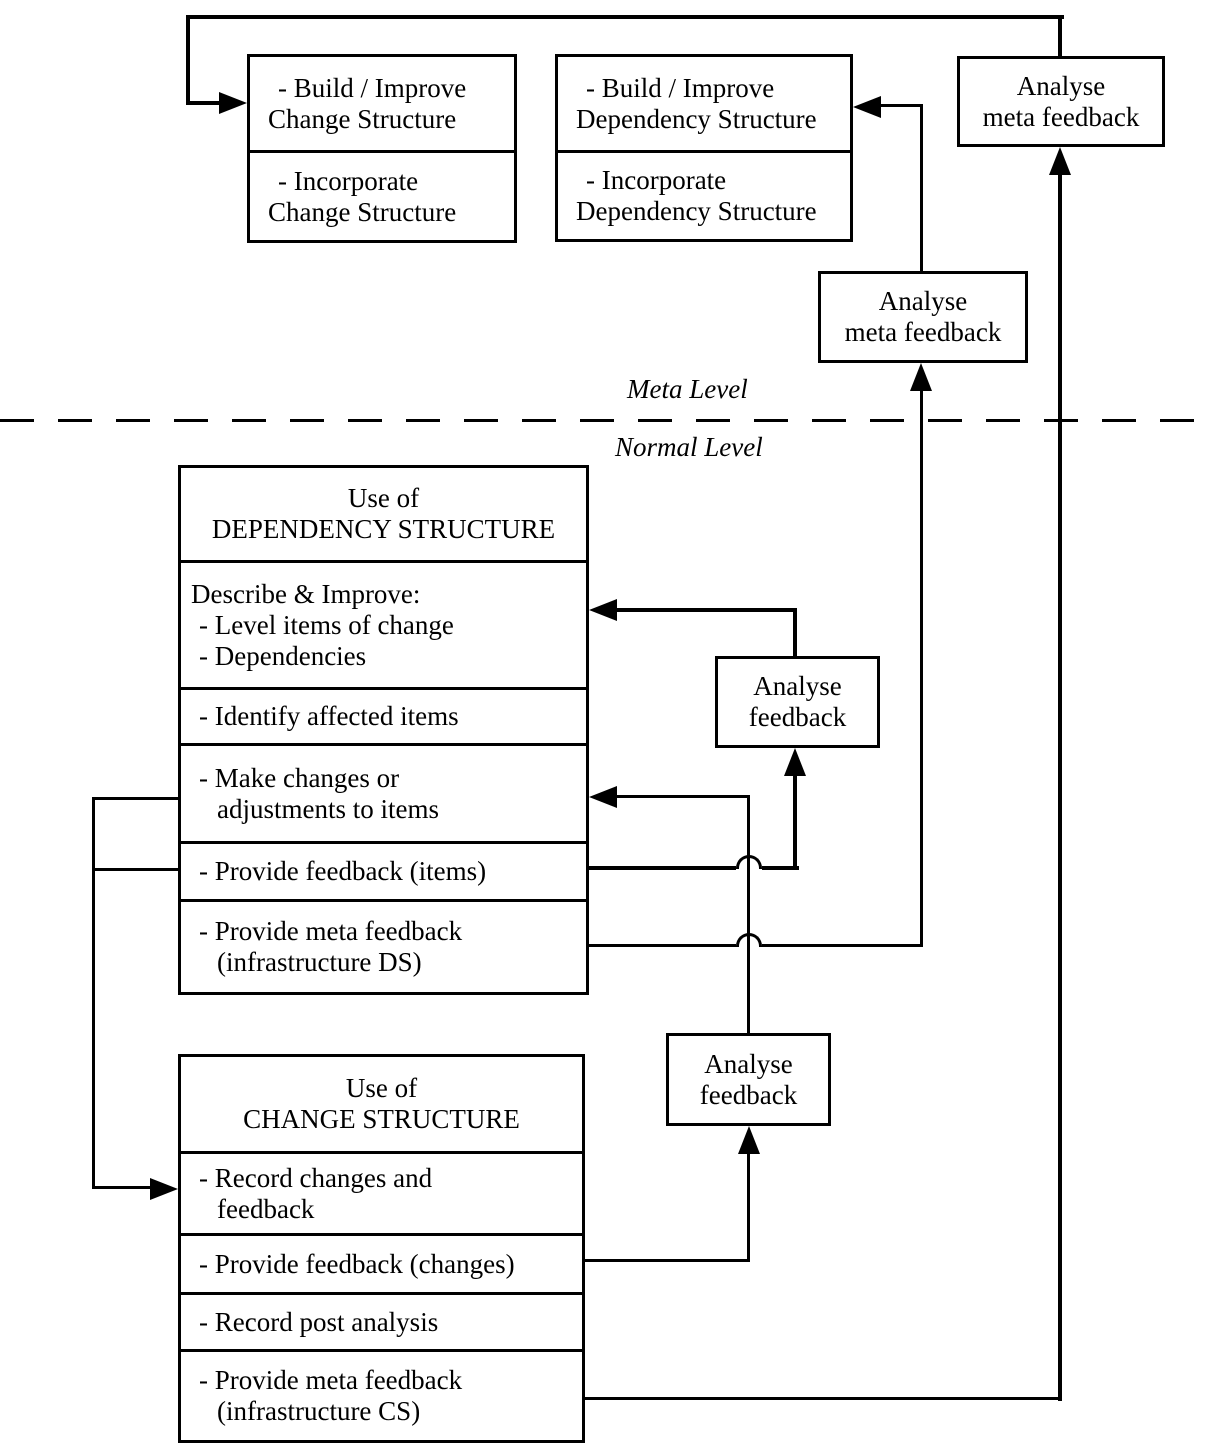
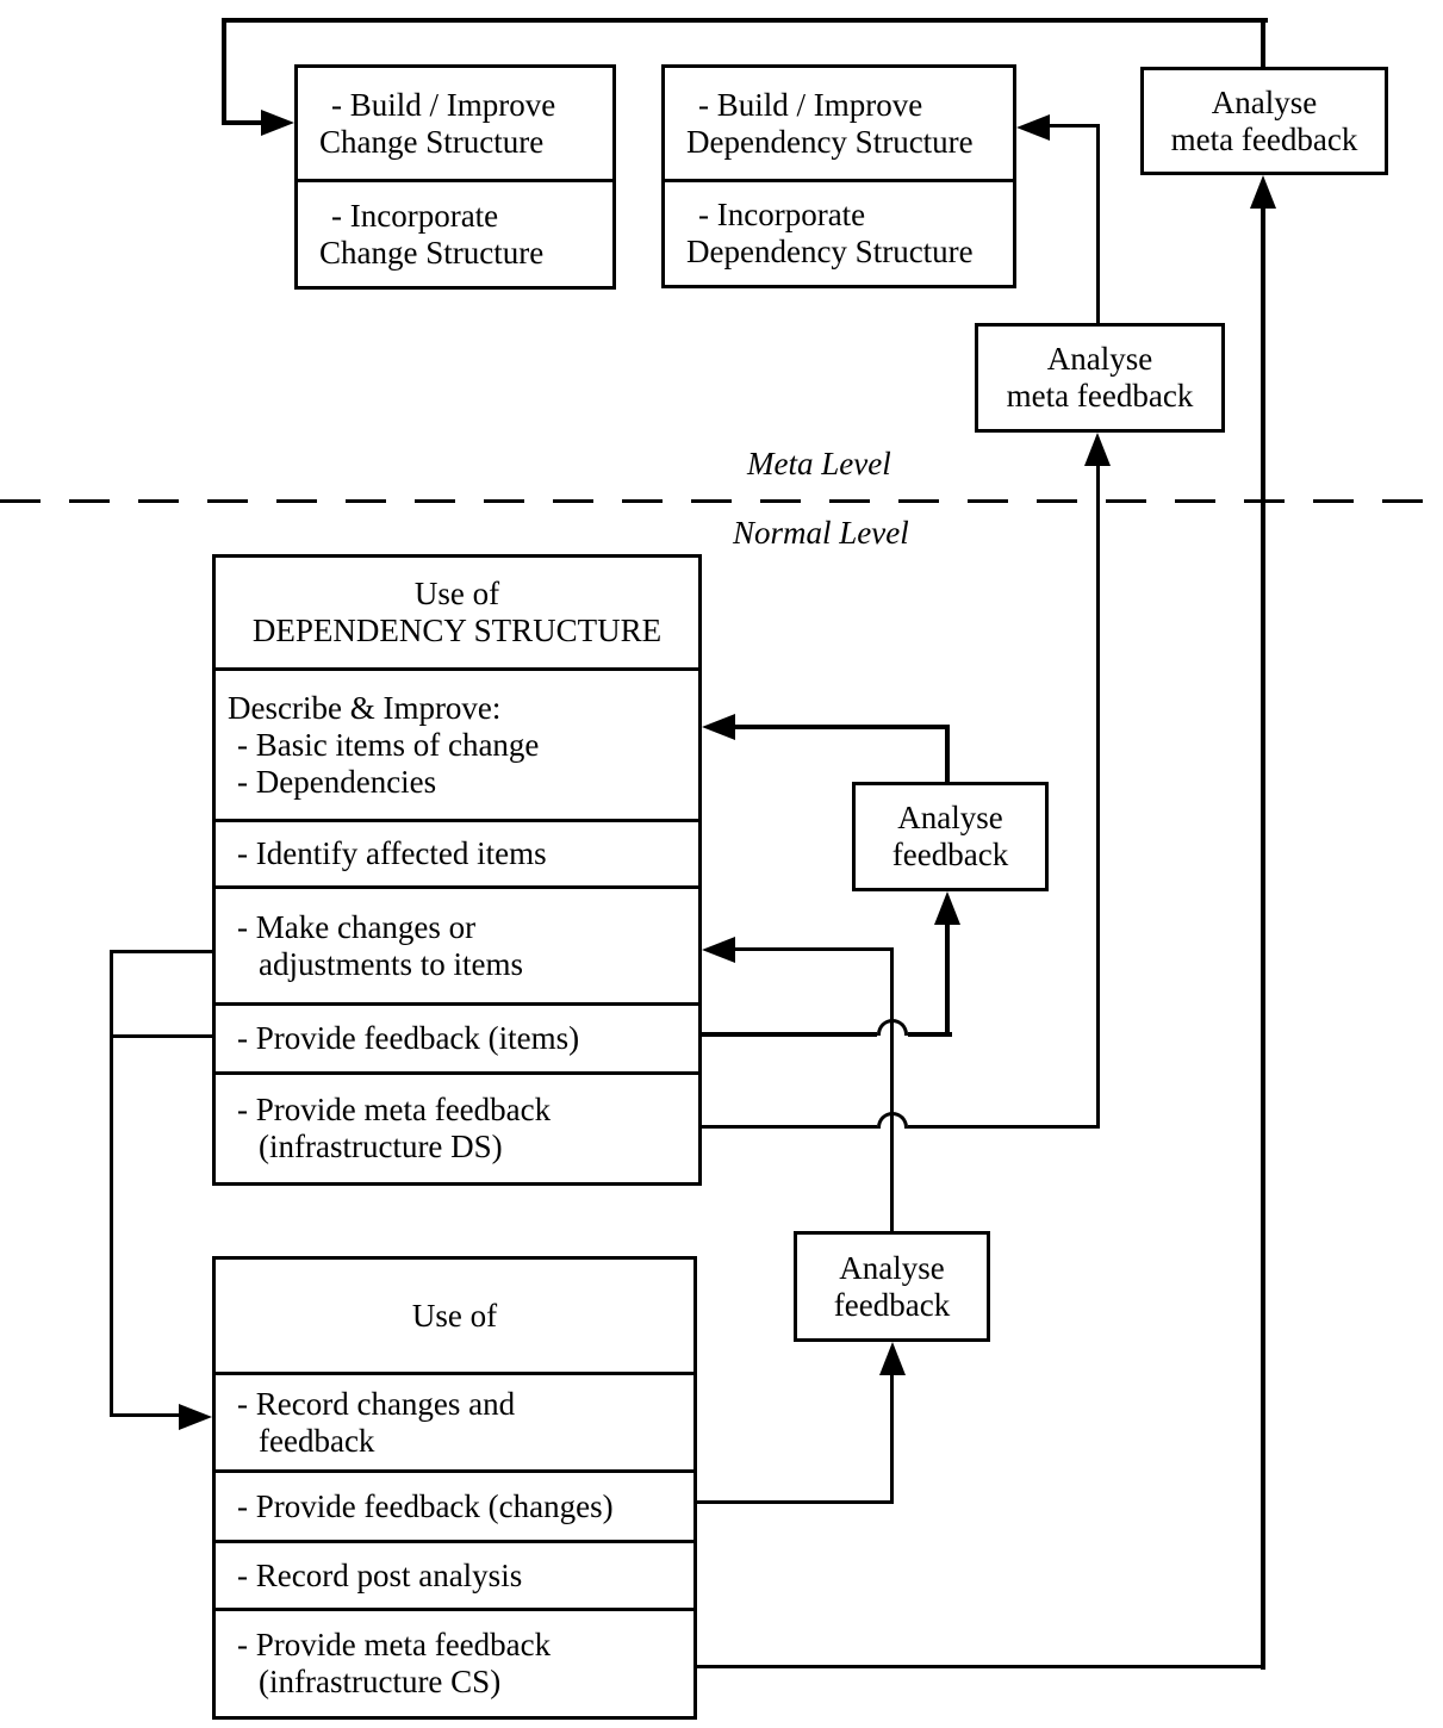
  - Build / Improve
  Change Structure
  - Incorporate
  Change Structure
  - Build / Improve
  Dependency Structure
  - Incorporate
  Dependency Structure
  Analyse
  meta feedback
  Analyse
  meta feedback
  Meta Level
  Normal Level
  Use of
  DEPENDENCY STRUCTURE
  Describe & Improve:
- - Level items of change
+ - Basic items of change
  - Dependencies
  - Identify affected items
  - Make changes or
  adjustments to items
  - Provide feedback (items)
  - Provide meta feedback
  (infrastructure DS)
  Analyse
  feedback
  Analyse
  feedback
  Use of
- CHANGE STRUCTURE
  - Record changes and
  feedback
  - Provide feedback (changes)
  - Record post analysis
  - Provide meta feedback
  (infrastructure CS)
